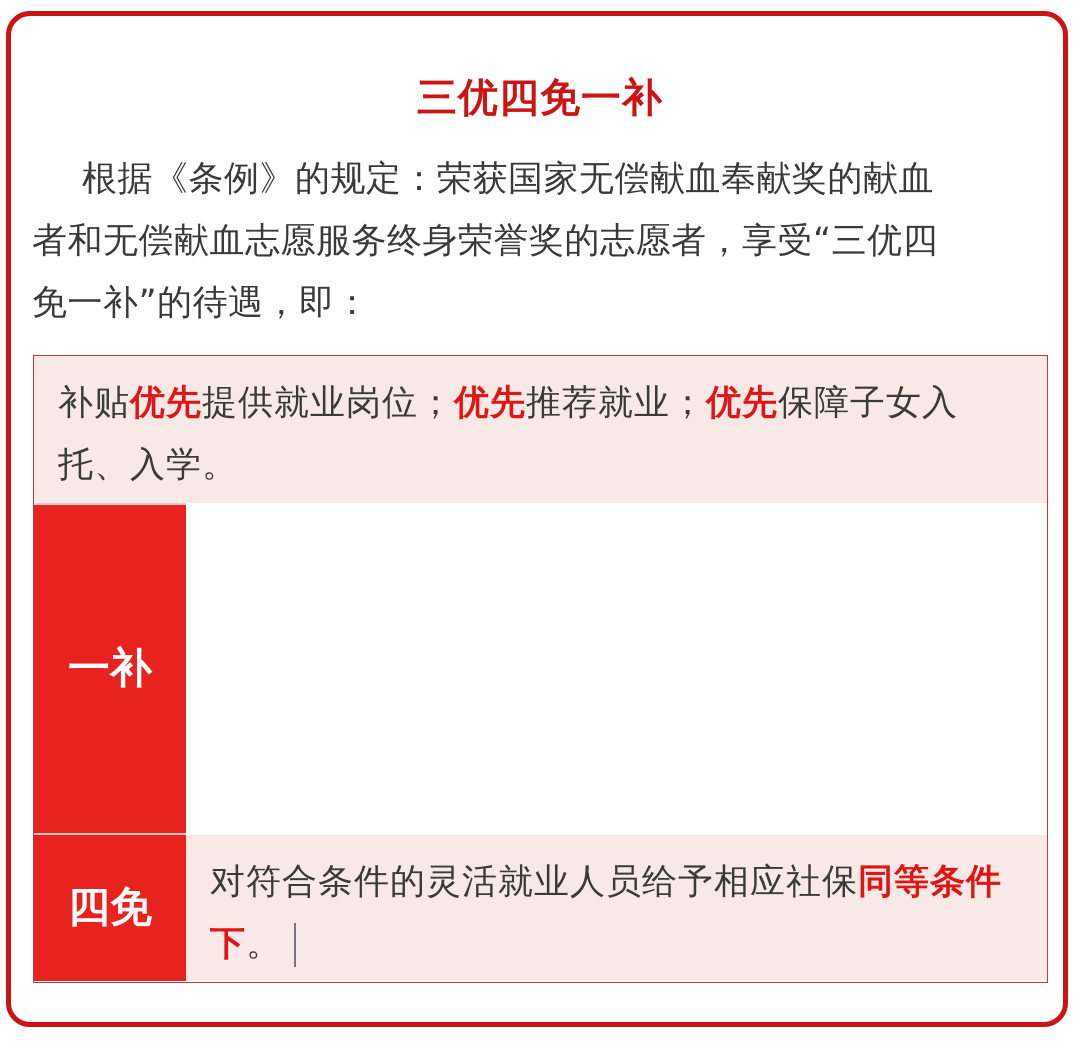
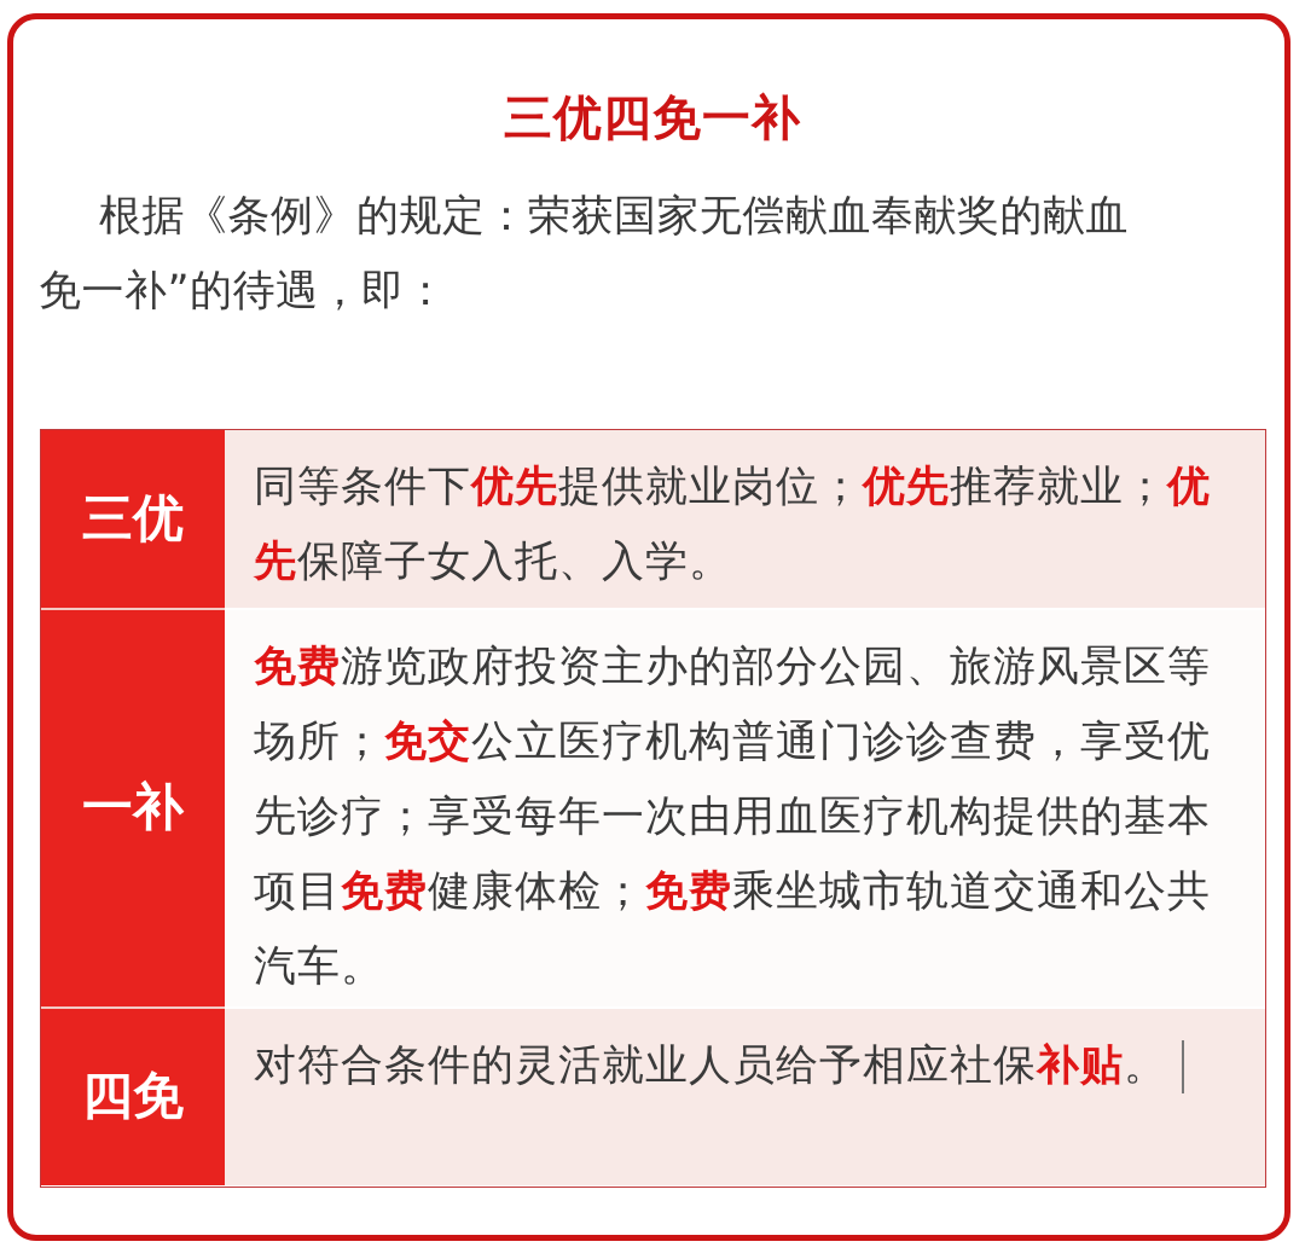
  三优四免一补
  根据《条例》的规定：荣获国家无偿献血奉献奖的献血
- 者和无偿献血志愿服务终身荣誉奖的志愿者，享受“三优四
  免一补”的待遇，即：
+ 三优
- 补贴优先提供就业岗位；优先推荐就业；优先保障子女入托、入学。
+ 同等条件下优先提供就业岗位；优先推荐就业；优先保障子女入托、入学。
  一补
+ 免费游览政府投资主办的部分公园、旅游风景区等场所；免交公立医疗机构普通门诊诊查费，享受优先诊疗；享受每年一次由用血医疗机构提供的基本项目免费健康体检；免费乘坐城市轨道交通和公共汽车。
  四免
- 对符合条件的灵活就业人员给予相应社保同等条件下。
+ 对符合条件的灵活就业人员给予相应社保补贴。
